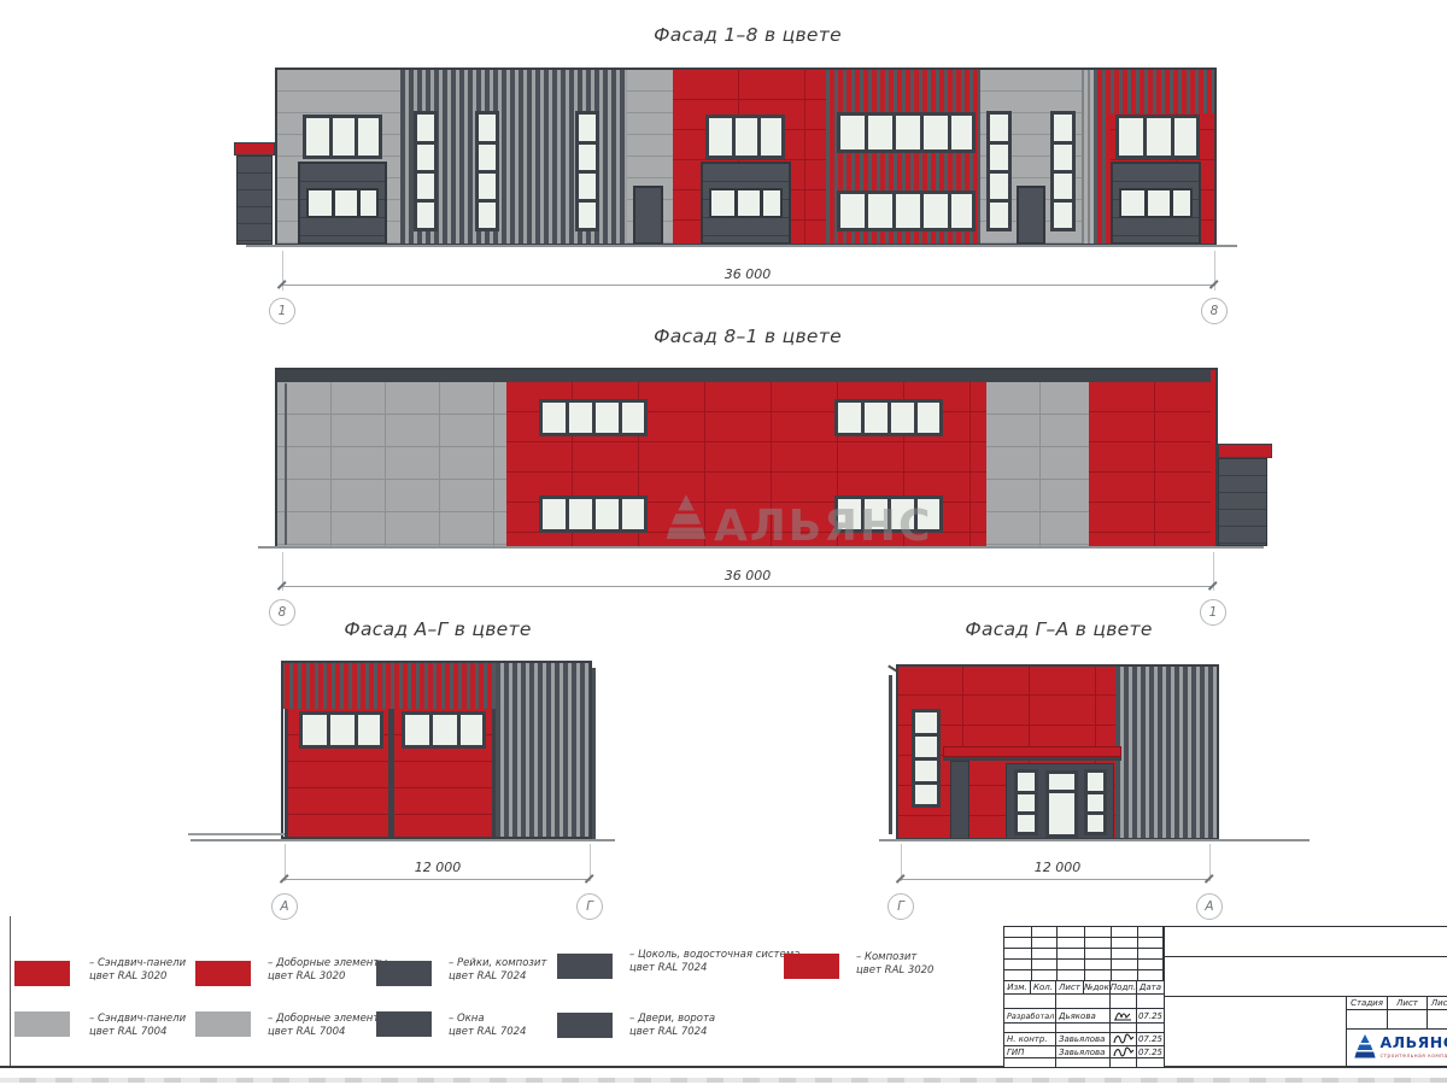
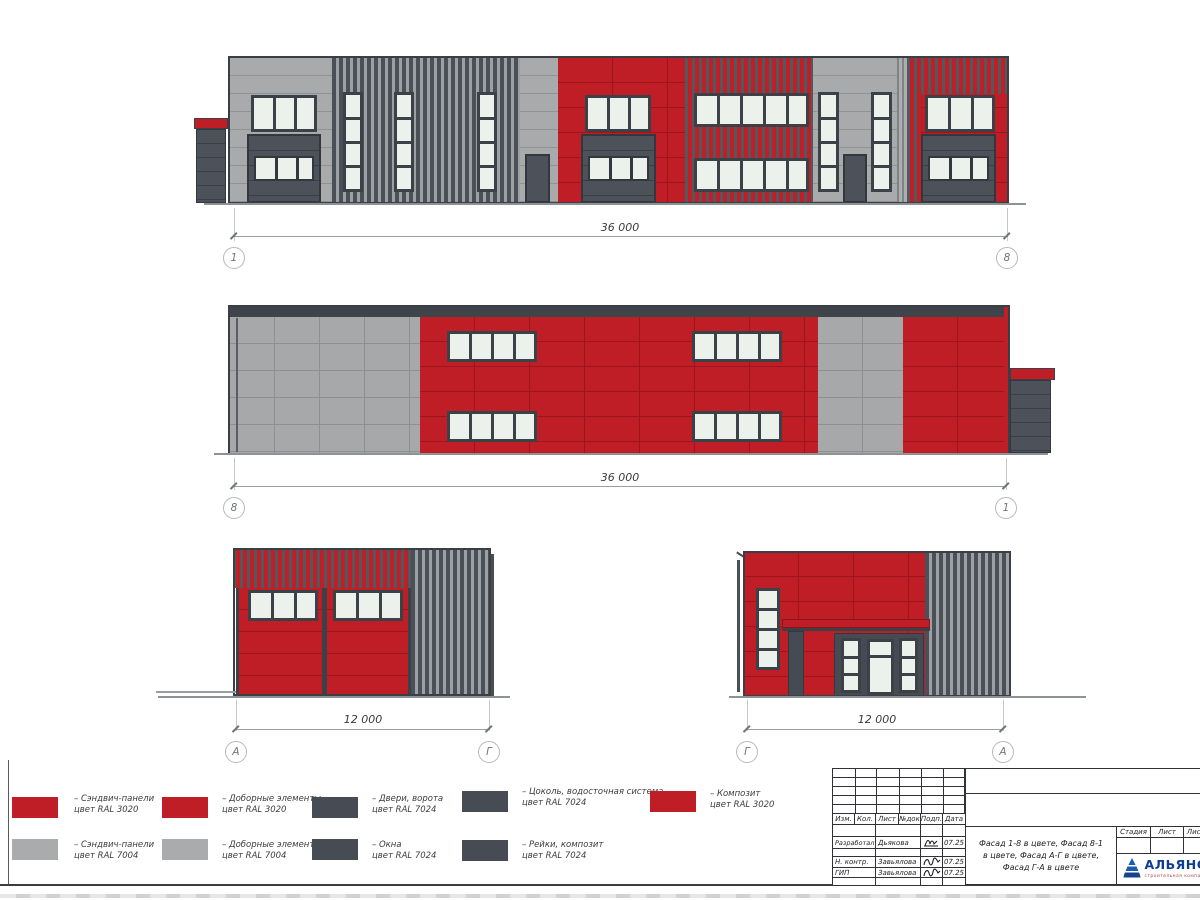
- Фасад 1–8 в цвете
  36 000
  1
  8
- Фасад 8–1 в цвете
- АЛЬЯНС
  36 000
  8
  1
- Фасад А–Г в цвете
  12 000
  А
  Г
- Фасад Г–А в цвете
  12 000
  Г
  А
  – Сэндвич-панели
  цвет RAL 3020
  – Доборные элемен
  цвет RAL 3020
- – Рейки, композит
+ – Двери, ворота
  цвет RAL 7024
  – Цоколь, водосточная сист
  цвет RAL 7024
  – Композит
  цвет RAL 3020
  – Сэндвич-панели
  цвет RAL 7004
  – Доборные элемен
  цвет RAL 7004
  – Окна
  цвет RAL 7024
- – Двери, ворота
+ – Рейки, композит
  цвет RAL 7024
  Изм.
  Кол.
  Лист
  №док
  Подп.
  Дата
  Разработал
  Дьякова
  07.25
  Н. контр.
  Завьялова
  07.25
  ГИП
  Завьялова
  07.25
+ Фасад 1-8 в цвете, Фасад 8-1
+ в цвете, Фасад А-Г в цвете,
+ Фасад Г-А в цвете
  Стадия
  Лист
  АЛЬЯН
